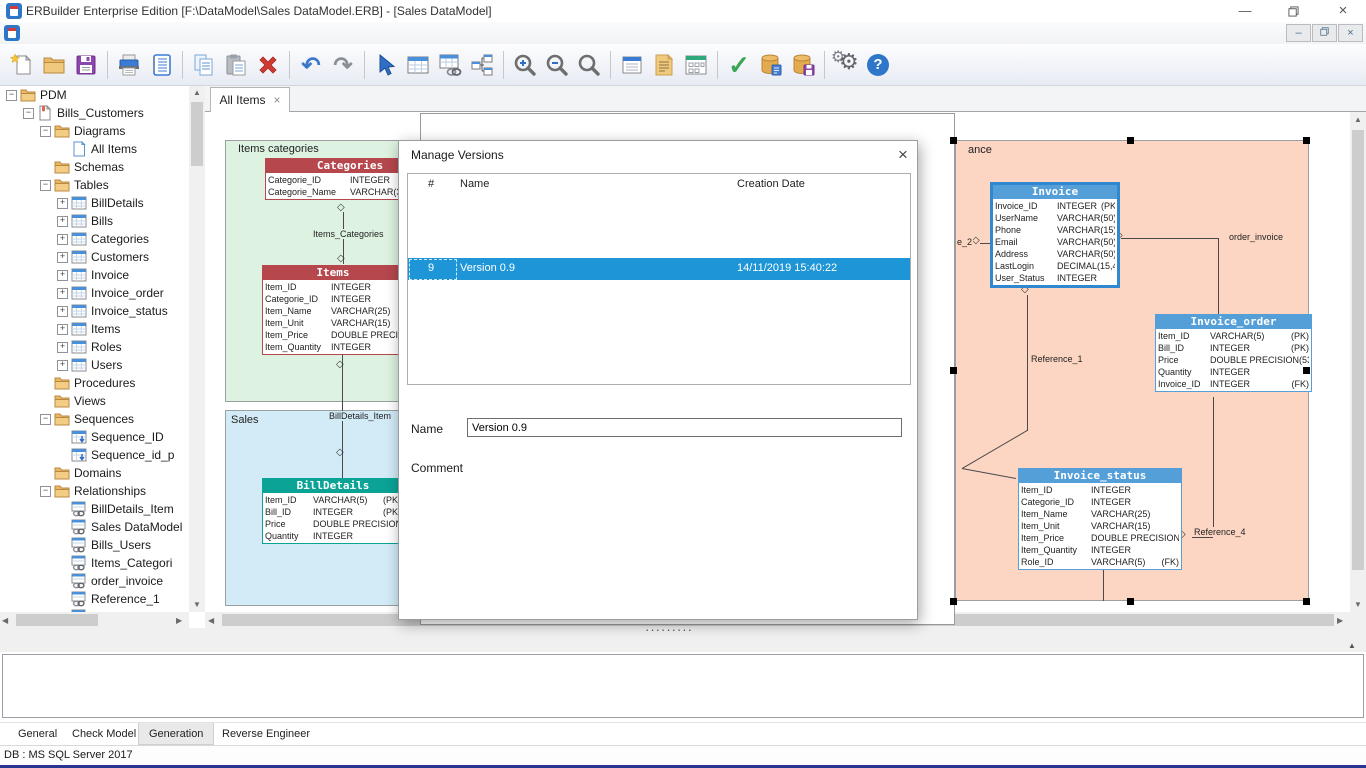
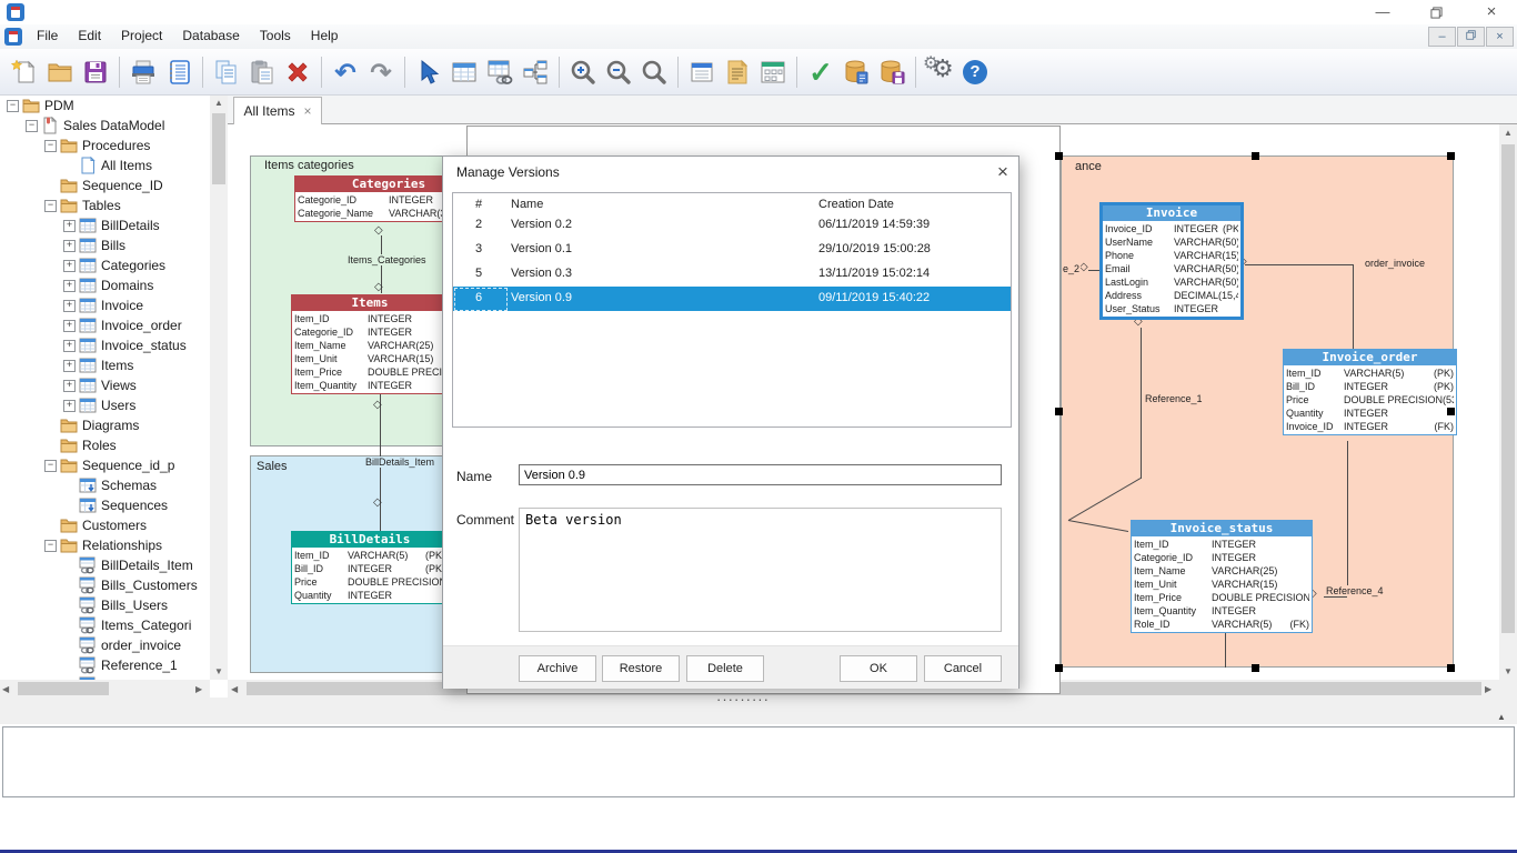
- ERBuilder Enterprise Edition [F:\DataModel\Sales DataModel.ERB] - [Sales DataModel]
  —
  ×
+ File Edit Project Database Tools Help
  –
  ×
  ↶
  ↷
  ✓
  ⚙
  ⚙
  ?
  −
  PDM
  −
- Bills_Customers
+ Sales DataModel
  −
- Diagrams
+ Procedures
  All Items
- Schemas
+ Sequence_ID
  −
  Tables
  +
  BillDetails
  +
  Bills
  +
  Categories
  +
- Customers
+ Domains
  +
  Invoice
  +
  Invoice_order
  +
  Invoice_status
  +
  Items
  +
- Roles
+ Views
  +
  Users
- Procedures
+ Diagrams
- Views
+ Roles
  −
- Sequences
+ Sequence_id_p
- Sequence_ID
+ Schemas
- Sequence_id_p
+ Sequences
- Domains
+ Customers
  −
  Relationships
  BillDetails_Item
- Sales DataModel
+ Bills_Customers
  Bills_Users
  Items_Categori
  order_invoice
  Reference_1
  ▲
  ▼
  ◀
  ▶
  All Items
  ×
  Items categories
  Sales
  ance
  ◇
  ◇
  ◇
  ◇
  ◇
  ◇
  Categories
  Categorie_ID
  INTEGER
  Categorie_Name
  VARCHAR(
  Items
  Item_ID
  INTEGER
  Categorie_ID
  INTEGER
  Item_Name
  VARCHAR(25)
  Item_Unit
  VARCHAR(15)
  Item_Price
  Item_Quantity
  INTEGER
  BillDetails
  Item_ID
  VARCHAR(5)
  (PK
  Bill_ID
  INTEGER
  (PK
  Price
  DOUBLE PRECISIO
  Quantity
  INTEGER
  Invoice
  Invoice_ID
  INTEGER
  (PK
  UserName
  VARCHAR(50)
  Phone
  VARCHAR(15)
  Email
  VARCHAR(50)
- Address
+ LastLogin
  VARCHAR(50)
- LastLogin
+ Address
  DECIMAL(15,
  User_Status
  INTEGER
  Invoice_order
  Item_ID
  VARCHAR(5)
  (PK)
  Bill_ID
  INTEGER
  (PK)
  Price
  DOUBLE PRECISION(5
  Quantity
  INTEGER
  Invoice_ID
  INTEGER
  (FK)
  Invoice_status
  Item_ID
  INTEGER
  Categorie_ID
  INTEGER
  Item_Name
  VARCHAR(25)
  Item_Unit
  VARCHAR(15)
  Item_Price
  DOUBLE PRECISION
  Item_Quantity
  INTEGER
  Role_ID
  VARCHAR(5)
  (FK)
  Items_Categories
  BillDetails_Item
  e_2
  order_invoice
  Reference_1
  Reference_4
  ▲
  ▼
  ◀
  ▶
  ·········
  ▲
- General
- Check Model
- Generation
- Reverse Engineer
- DB : MS SQL Server 2017
  Manage Versions
  ×
  #
  Name
  Creation Date
+ 2
+ Version 0.2
+ 06/11/2019 14:59:39
+ 3
+ Version 0.1
+ 29/10/2019 15:00:28
+ 5
+ Version 0.3
+ 13/11/2019 15:02:14
- 9
+ 6
  Version 0.9
- 14/11/2019 15:40:22
+ 09/11/2019 15:40:22
  Name
  Version 0.9
  Comment
+ Beta version
+ Archive
+ Restore
+ Delete
+ OK
+ Cancel
